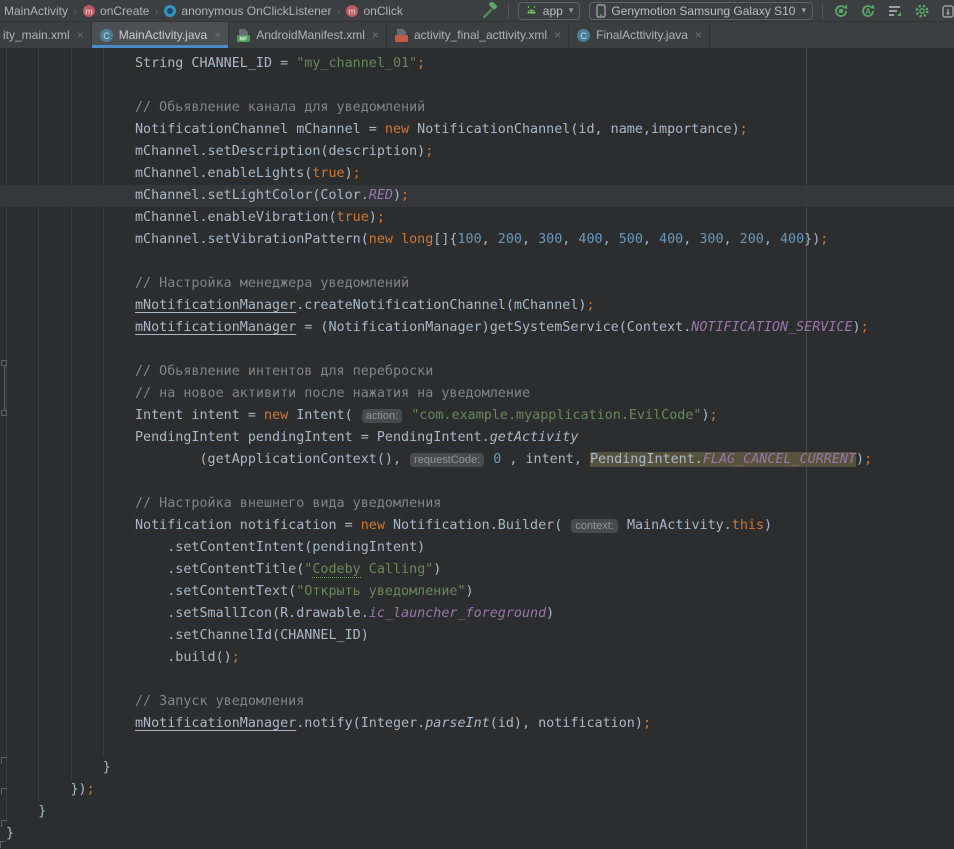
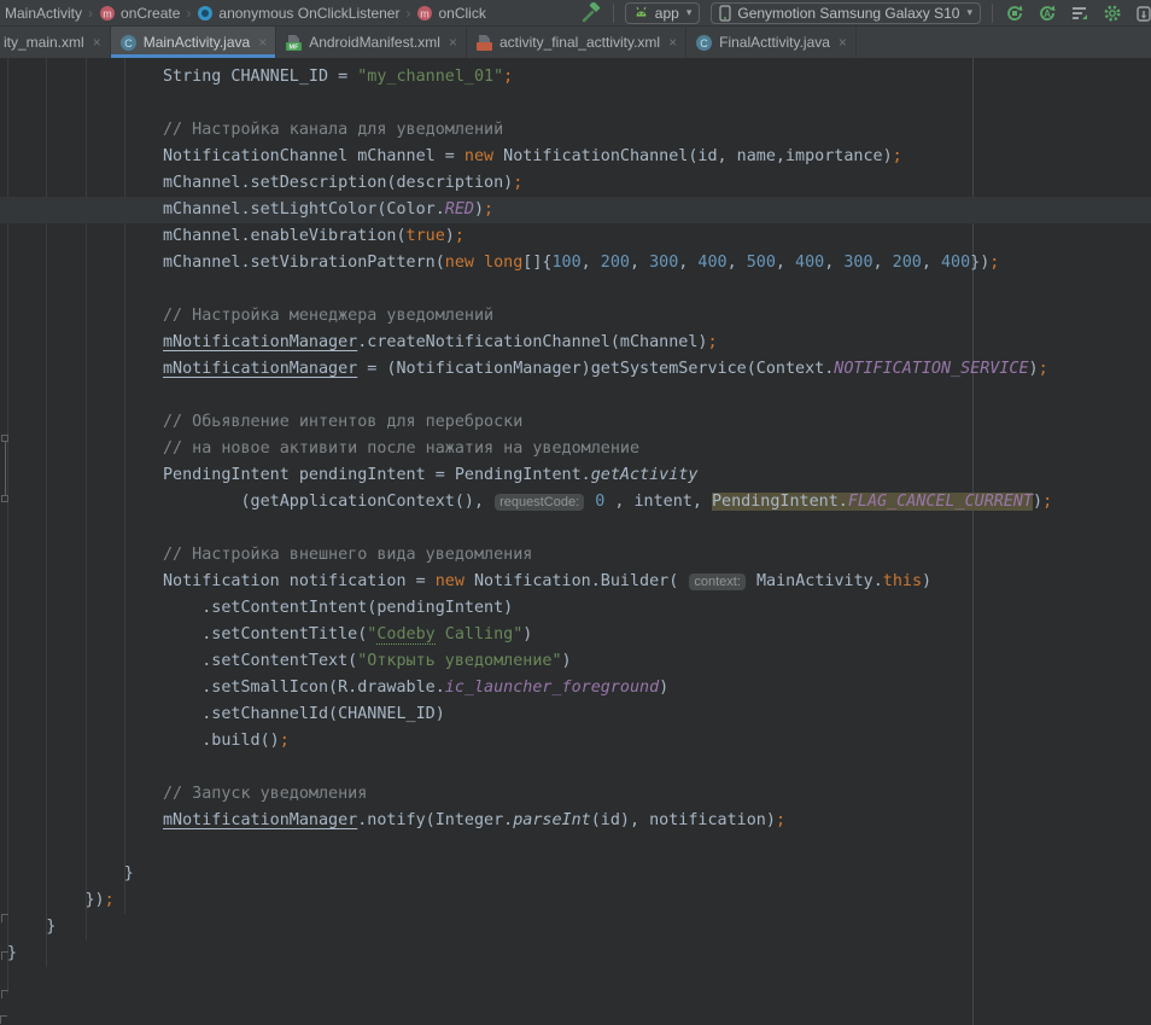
  MainActivity
  ›
  m
  onCreate
  ›
  anonymous OnClickListener
  ›
  m
  onClick
  app
  ▾
  Genymotion Samsung Galaxy S10
  ▾
  A
  ity_main.xml
  ×
  C
  MainActivity.java
  ×
  AndroidManifest.xml
  ×
  activity_final_acttivity.xml
  ×
  C
  FinalActtivity.java
  ×
  String CHANNEL_ID = "my_channel_01";
- // Обьявление канала для уведомлений
+ // Настройка канала для уведомлений
  NotificationChannel mChannel = new NotificationChannel(id, name,importance);
  mChannel.setDescription(description);
- mChannel.enableLights(true);
  mChannel.setLightColor(Color.RED);
  mChannel.enableVibration(true);
  mChannel.setVibrationPattern(new long[]{100, 200, 300, 400, 500, 400, 300, 200, 400});
  // Настройка менеджера уведомлений
  mNotificationManager.createNotificationChannel(mChannel);
  mNotificationManager = (NotificationManager)getSystemService(Context.NOTIFICATION_SERVICE);
  // Обьявление интентов для переброски
  // на новое активити после нажатия на уведомление
- Intent intent = new Intent( action: "com.example.myapplication.EvilCode");
  PendingIntent pendingIntent = PendingIntent.getActivity
  (getApplicationContext(), requestCode: 0 , intent, PendingIntent.FLAG_CANCEL_CURRENT);
  // Настройка внешнего вида уведомления
  Notification notification = new Notification.Builder( context: MainActivity.this)
  .setContentIntent(pendingIntent)
  .setContentTitle("Codeby Calling")
  .setContentText("Открыть уведомление")
  .setSmallIcon(R.drawable.ic_launcher_foreground)
  .setChannelId(CHANNEL_ID)
  .build();
  // Запуск уведомления
  mNotificationManager.notify(Integer.parseInt(id), notification);
  }
  });
  }
  }
